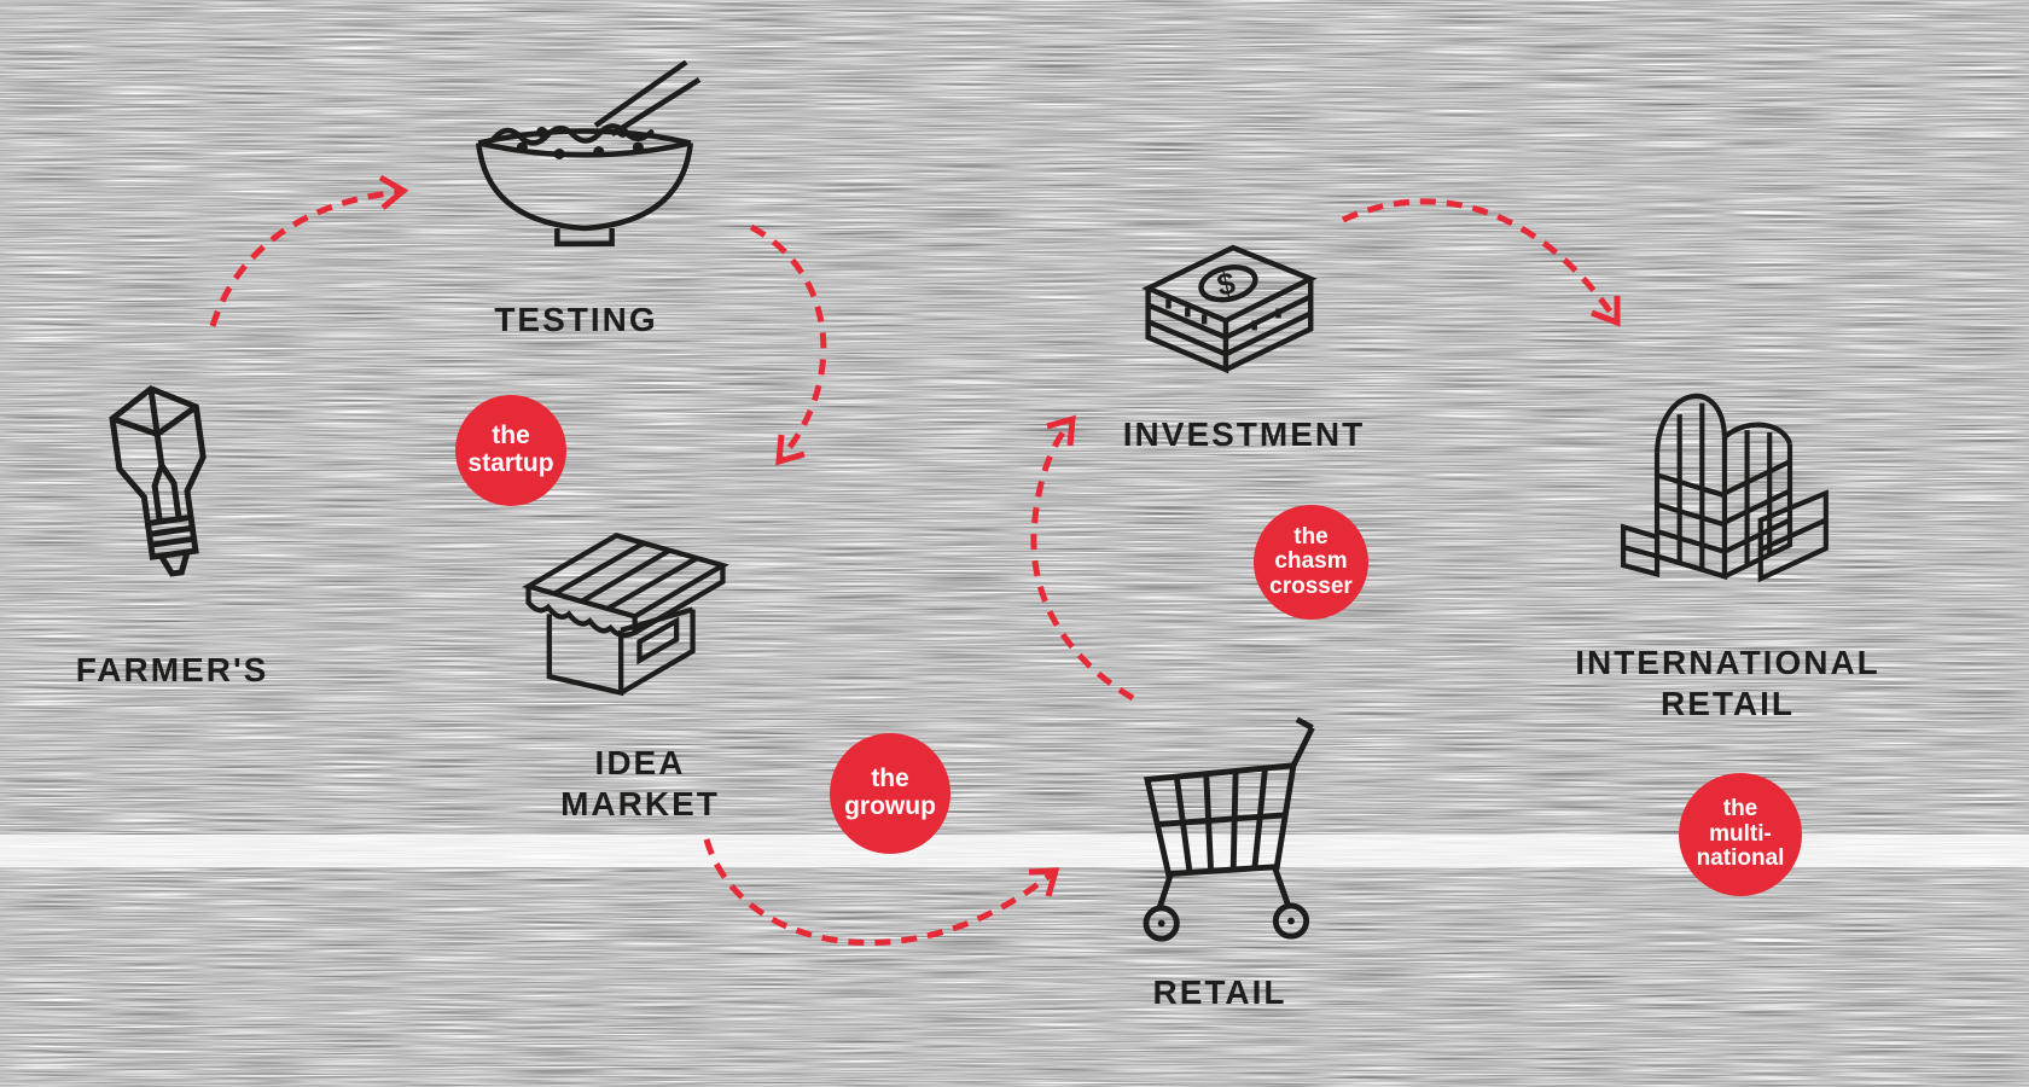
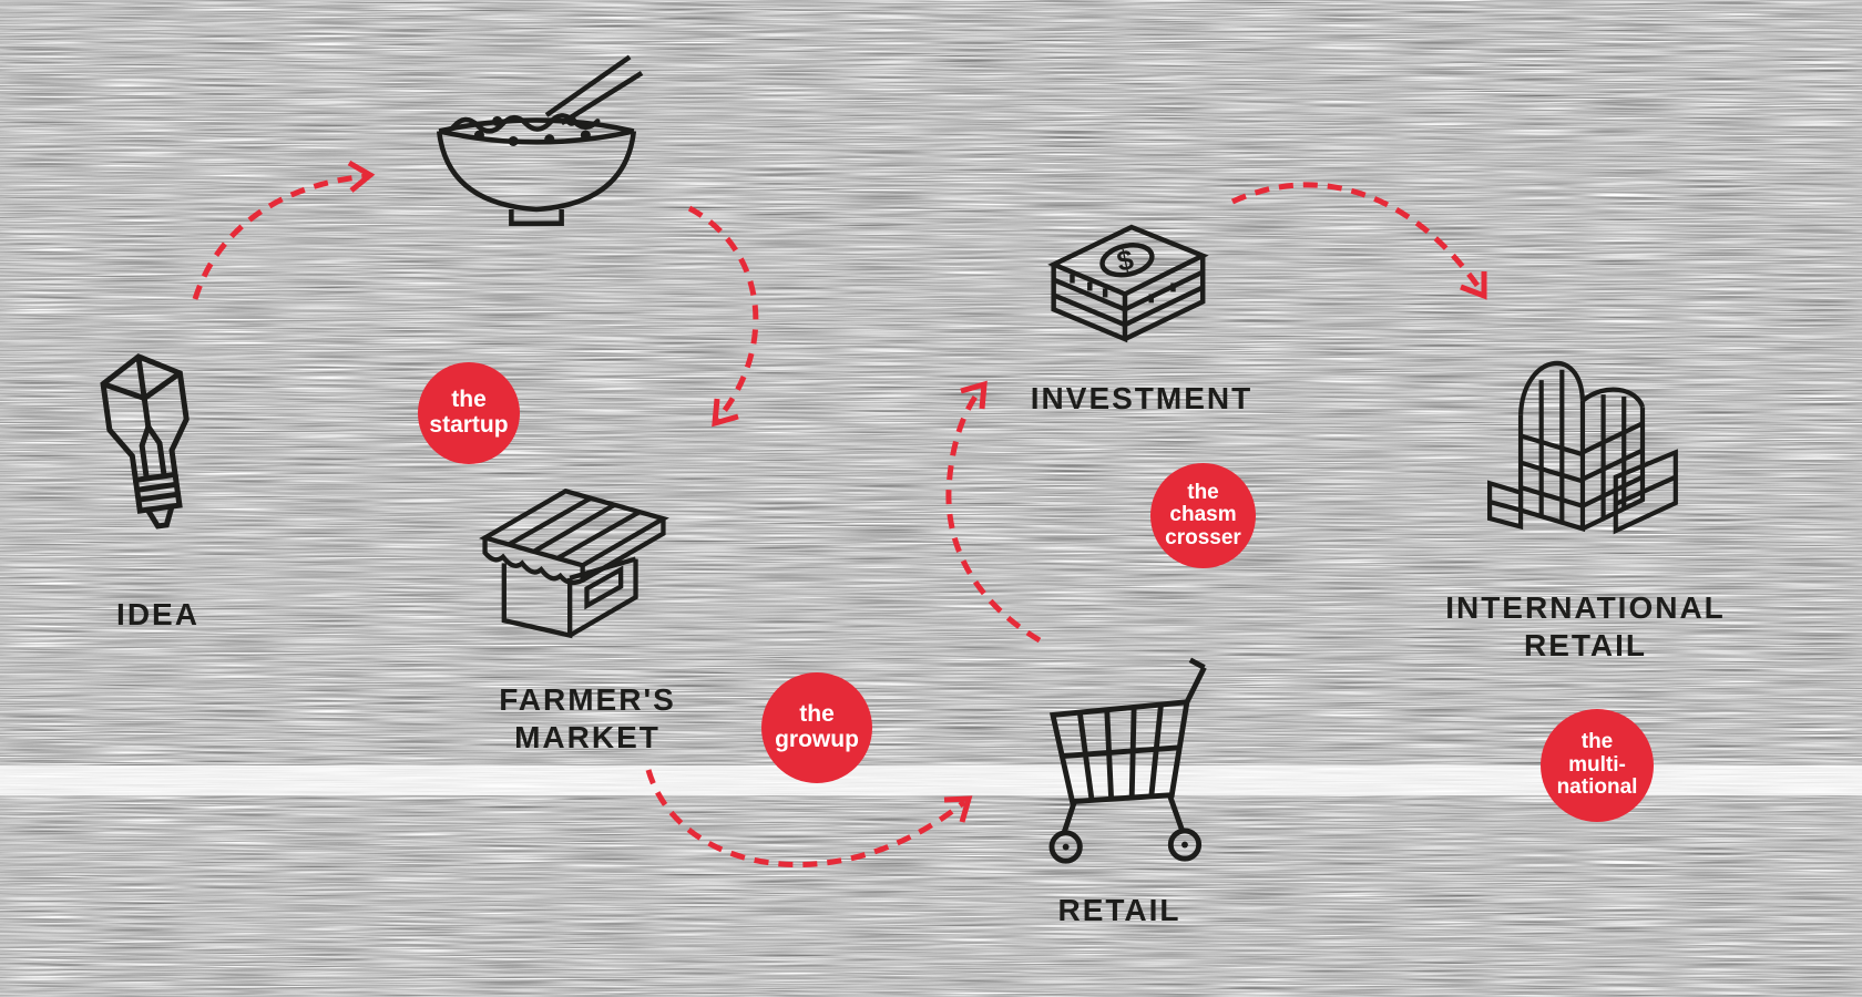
- FARMER'S
+ IDEA
- TESTING
  the
  startup
- IDEA
+ FARMER'S
  MARKET
  the
  growup
  INVESTMENT
  the
  chasm
  crosser
  RETAIL
  INTERNATIONAL
  RETAIL
  the
  multi-
  national
